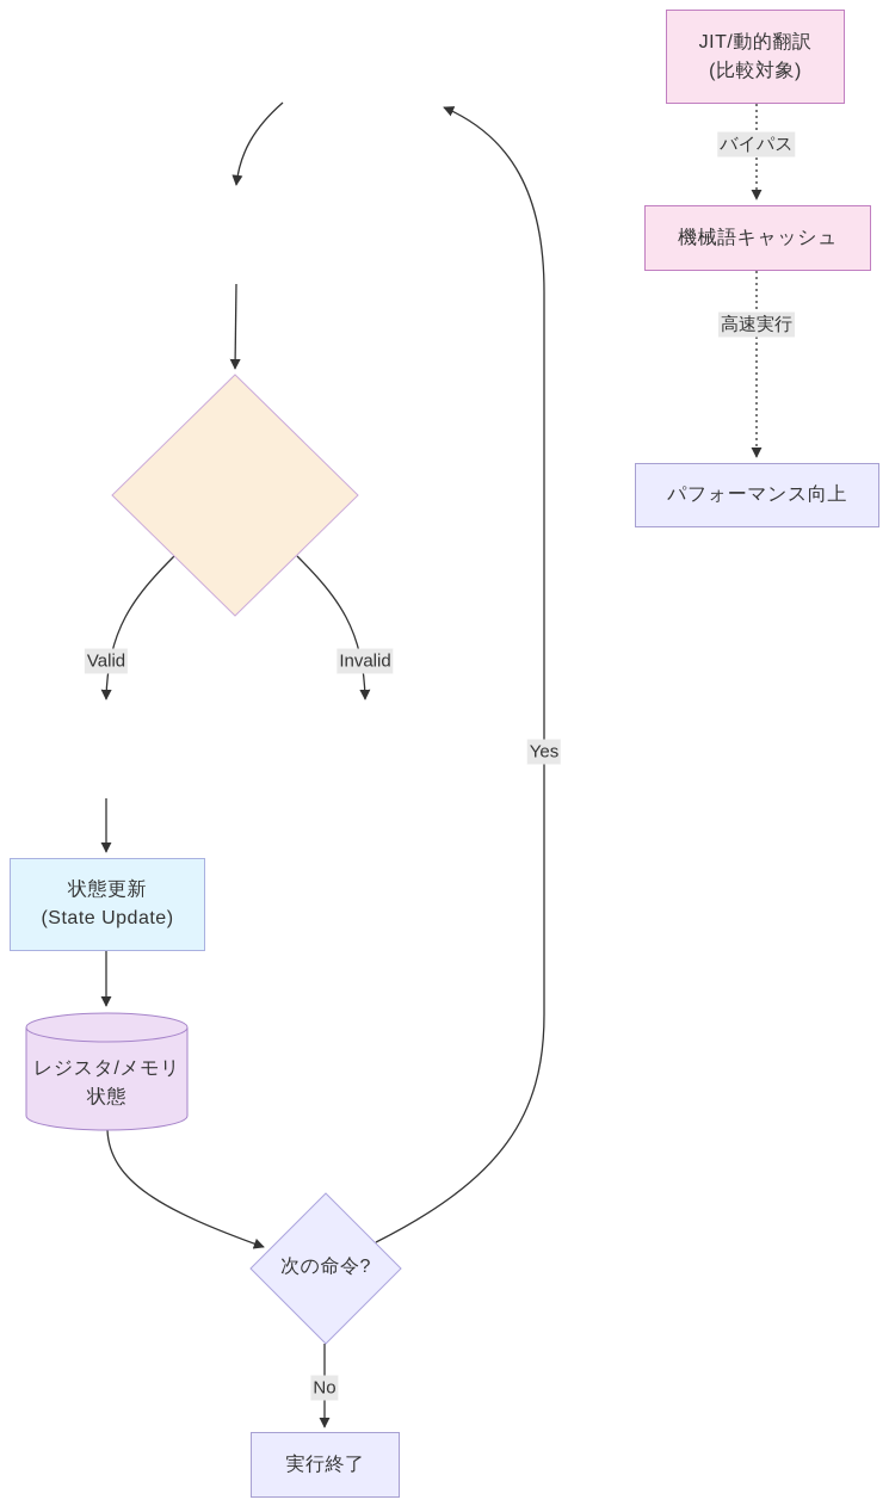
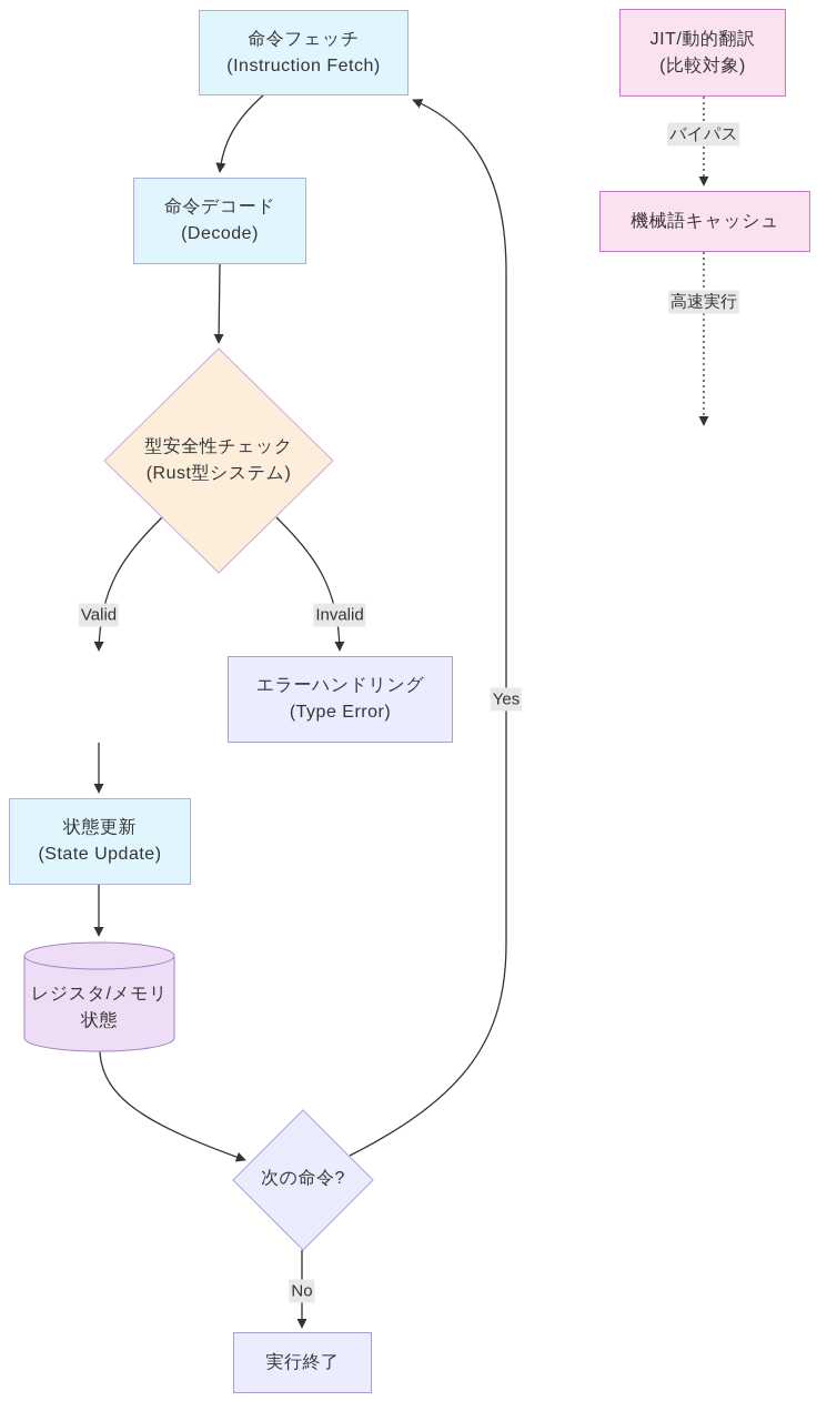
+ 命令フェッチ
+ (Instruction Fetch)
+ 命令デコード
+ (Decode)
+ 型安全性チェック
+ (Rust型システム)
+ エラーハンドリング
+ (Type Error)
  状態更新
  (State Update)
  レジスタ/メモリ
  状態
  次の命令?
  実行終了
  JIT/動的翻訳
  (比較対象)
  機械語キャッシュ
- パフォーマンス向上
  Valid
  Invalid
  Yes
  No
  バイパス
  高速実行
